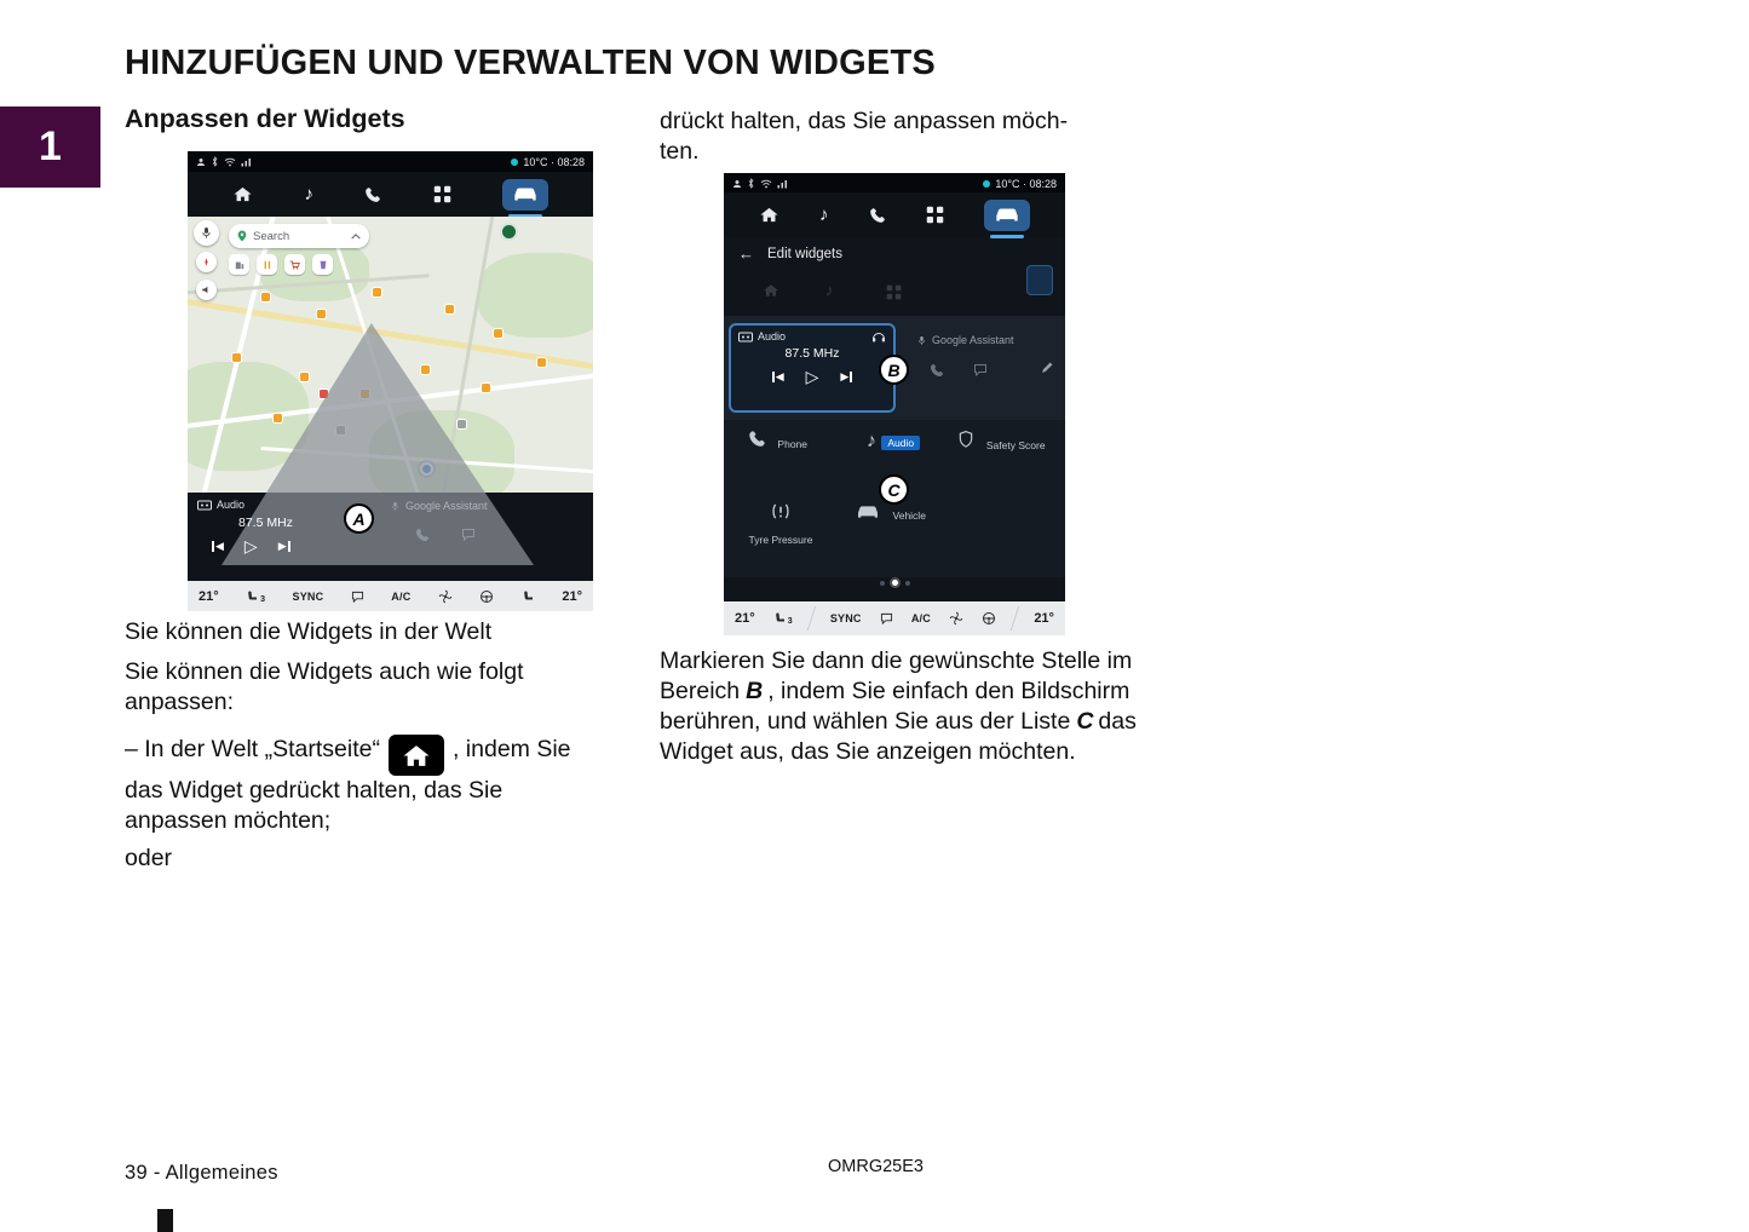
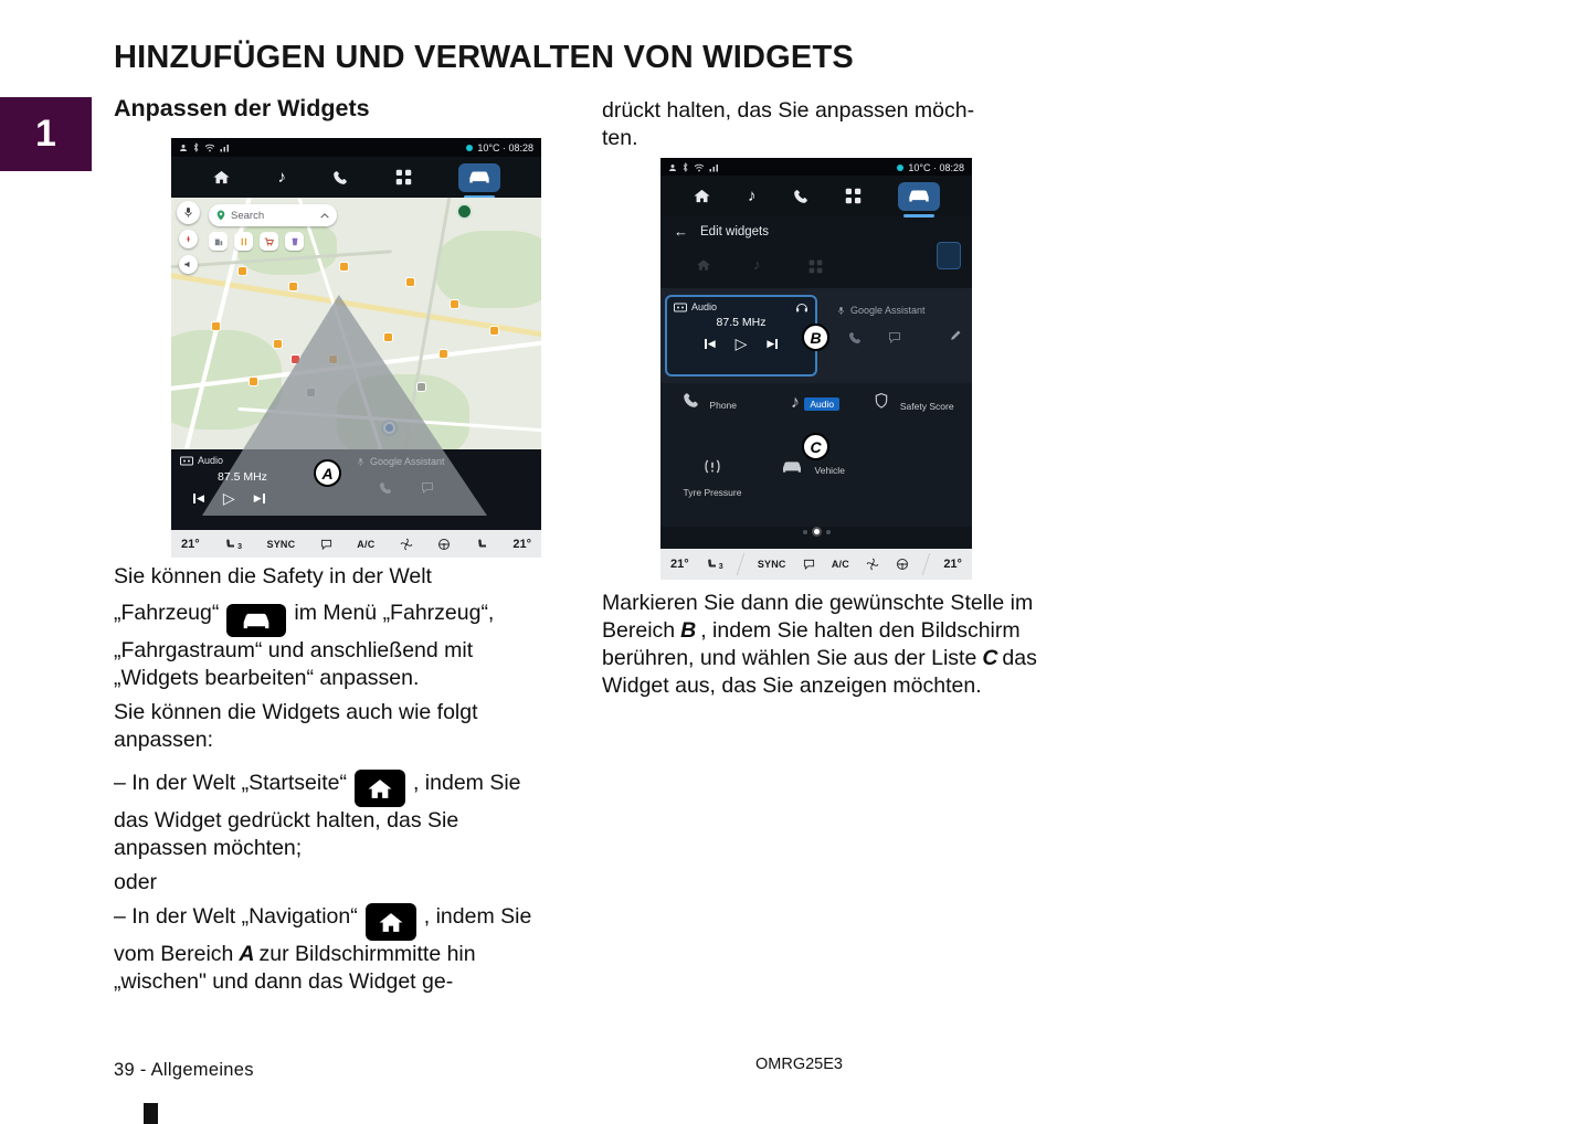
  HINZUFÜGEN UND VERWALTEN VON WIDGETS
  1
  Anpassen der Widgets
  drückt halten, das Sie anpassen möch-
  ten.
  10°C · 08:28
  ♪
  Search
  Audio
  87.5 MHz
  ◀
  ▷
  ▶
  Google Assistant
  A
  21°
  SYNC
  A/C
  21°
- Sie können die Widgets in der Welt
+ Sie können die Safety in der Welt
+ „Fahrzeug“ im Menü „Fahrzeug“, „Fahrgastraum“ und anschließend mit „Widgets bearbeiten“ anpassen.
  Sie können die Widgets auch wie folgt anpassen:
  – In der Welt „Startseite“ , indem Sie das Widget gedrückt halten, das Sie anpassen möchten;
  oder
+ – In der Welt „Navigation“ , indem Sie vom Bereich A zur Bildschirmmitte hin „wischen" und dann das Widget ge-
  10°C · 08:28
  ♪
  ←
  Edit widgets
  ♪
  Audio
  87.5 MHz
  ◀
  ▷
  ▶
  B
  Google Assistant
  Phone
  ♪ Audio
  Safety Score
  C
  Tyre Pressure
  Vehicle
  21°
  SYNC
  A/C
  21°
- Markieren Sie dann die gewünschte Stelle im Bereich B , indem Sie einfach den Bildschirm berühren, und wählen Sie aus der Liste C das Widget aus, das Sie anzeigen möchten.
+ Markieren Sie dann die gewünschte Stelle im Bereich B , indem Sie halten den Bildschirm berühren, und wählen Sie aus der Liste C das Widget aus, das Sie anzeigen möchten.
  39 - Allgemeines
  OMRG25E3
